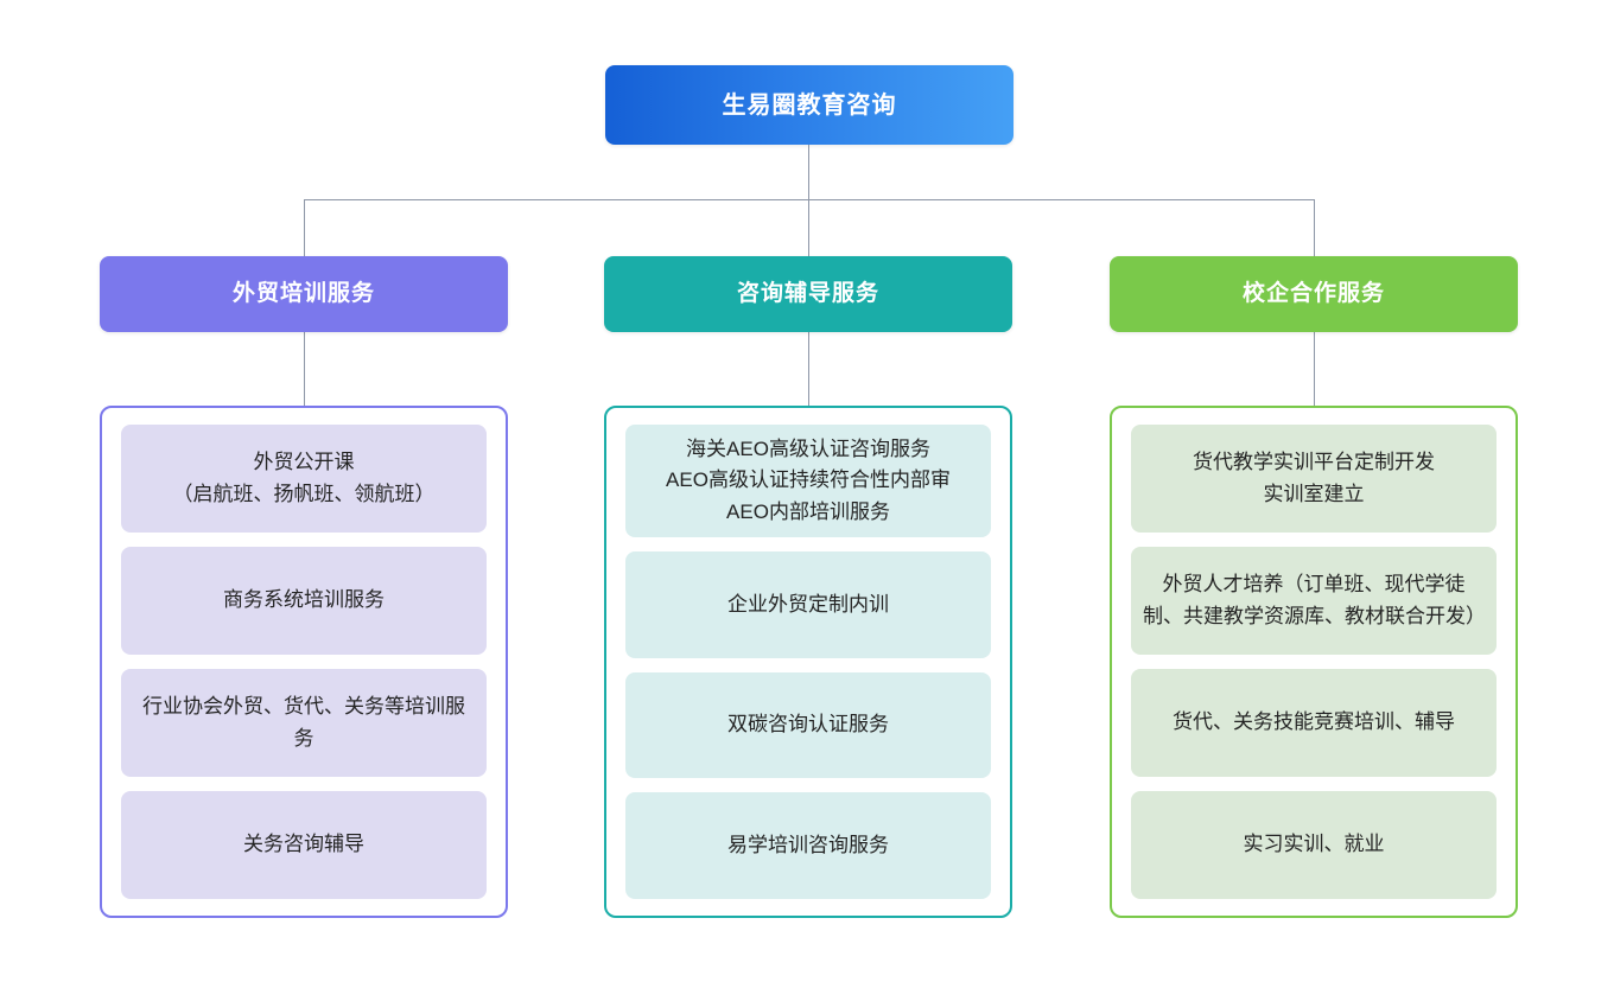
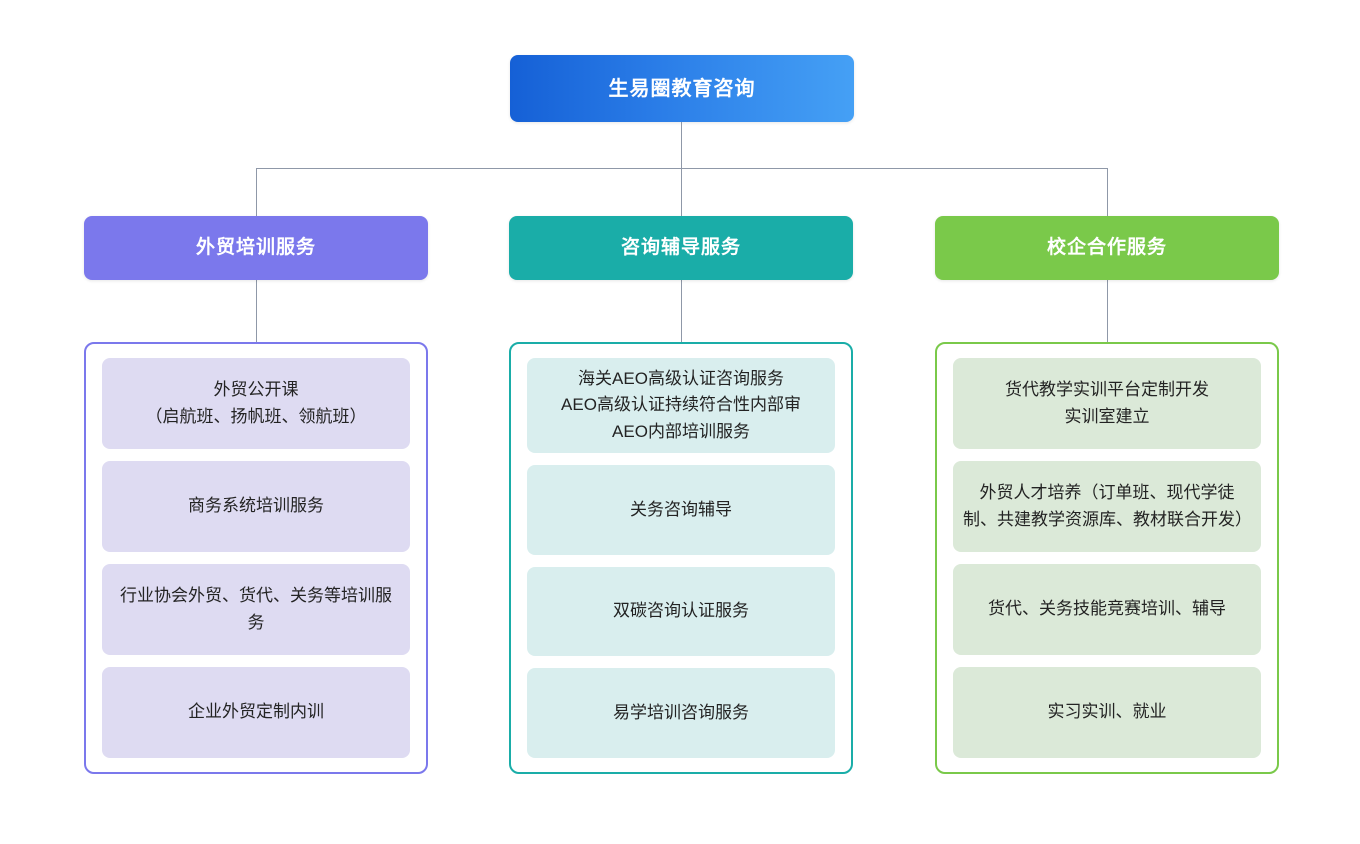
  生易圈教育咨询
  外贸培训服务
  咨询辅导服务
  校企合作服务
  外贸公开课
  （启航班、扬帆班、领航班）
  商务系统培训服务
  行业协会外贸、货代、关务等培训服务
- 关务咨询辅导
+ 企业外贸定制内训
  海关AEO高级认证咨询服务
  AEO高级认证持续符合性内部审
  AEO内部培训服务
- 企业外贸定制内训
+ 关务咨询辅导
  双碳咨询认证服务
  易学培训咨询服务
  货代教学实训平台定制开发
  实训室建立
  外贸人才培养（订单班、现代学徒制、共建教学资源库、教材联合开发）
  货代、关务技能竞赛培训、辅导
  实习实训、就业
